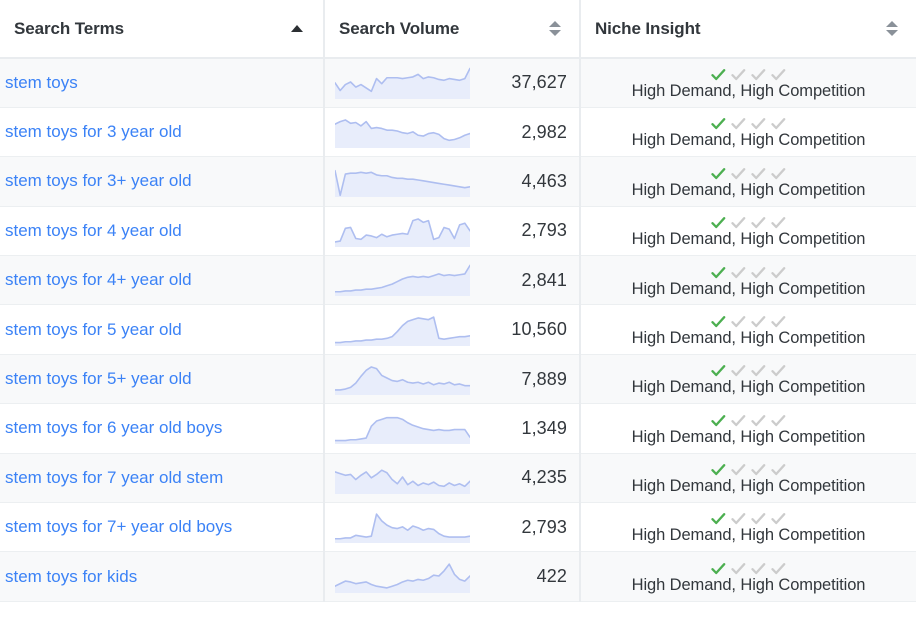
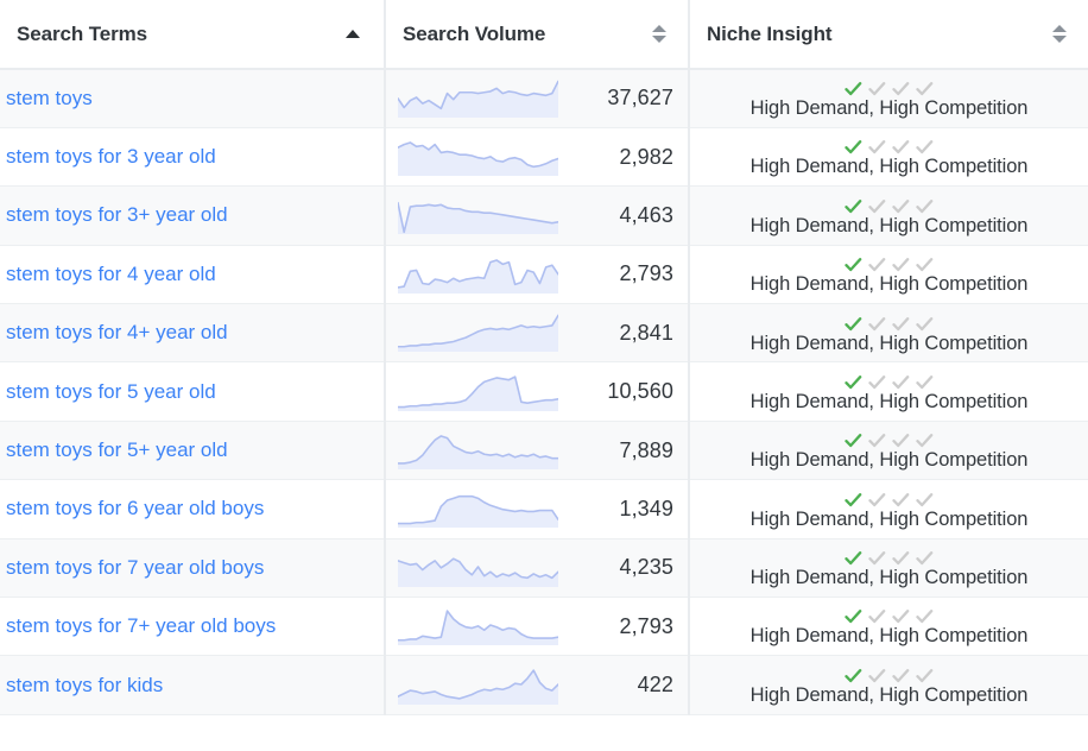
  Search Terms	Search Volume	Niche Insight
  stem toys	37,627	High Demand, High Competition
  stem toys for 3 year old	2,982	High Demand, High Competition
  stem toys for 3+ year old	4,463	High Demand, High Competition
  stem toys for 4 year old	2,793	High Demand, High Competition
  stem toys for 4+ year old	2,841	High Demand, High Competition
  stem toys for 5 year old	10,560	High Demand, High Competition
  stem toys for 5+ year old	7,889	High Demand, High Competition
  stem toys for 6 year old boys	1,349	High Demand, High Competition
- stem toys for 7 year old stem	4,235	High Demand, High Competition
+ stem toys for 7 year old boys	4,235	High Demand, High Competition
  stem toys for 7+ year old boys	2,793	High Demand, High Competition
  stem toys for kids	422	High Demand, High Competition
